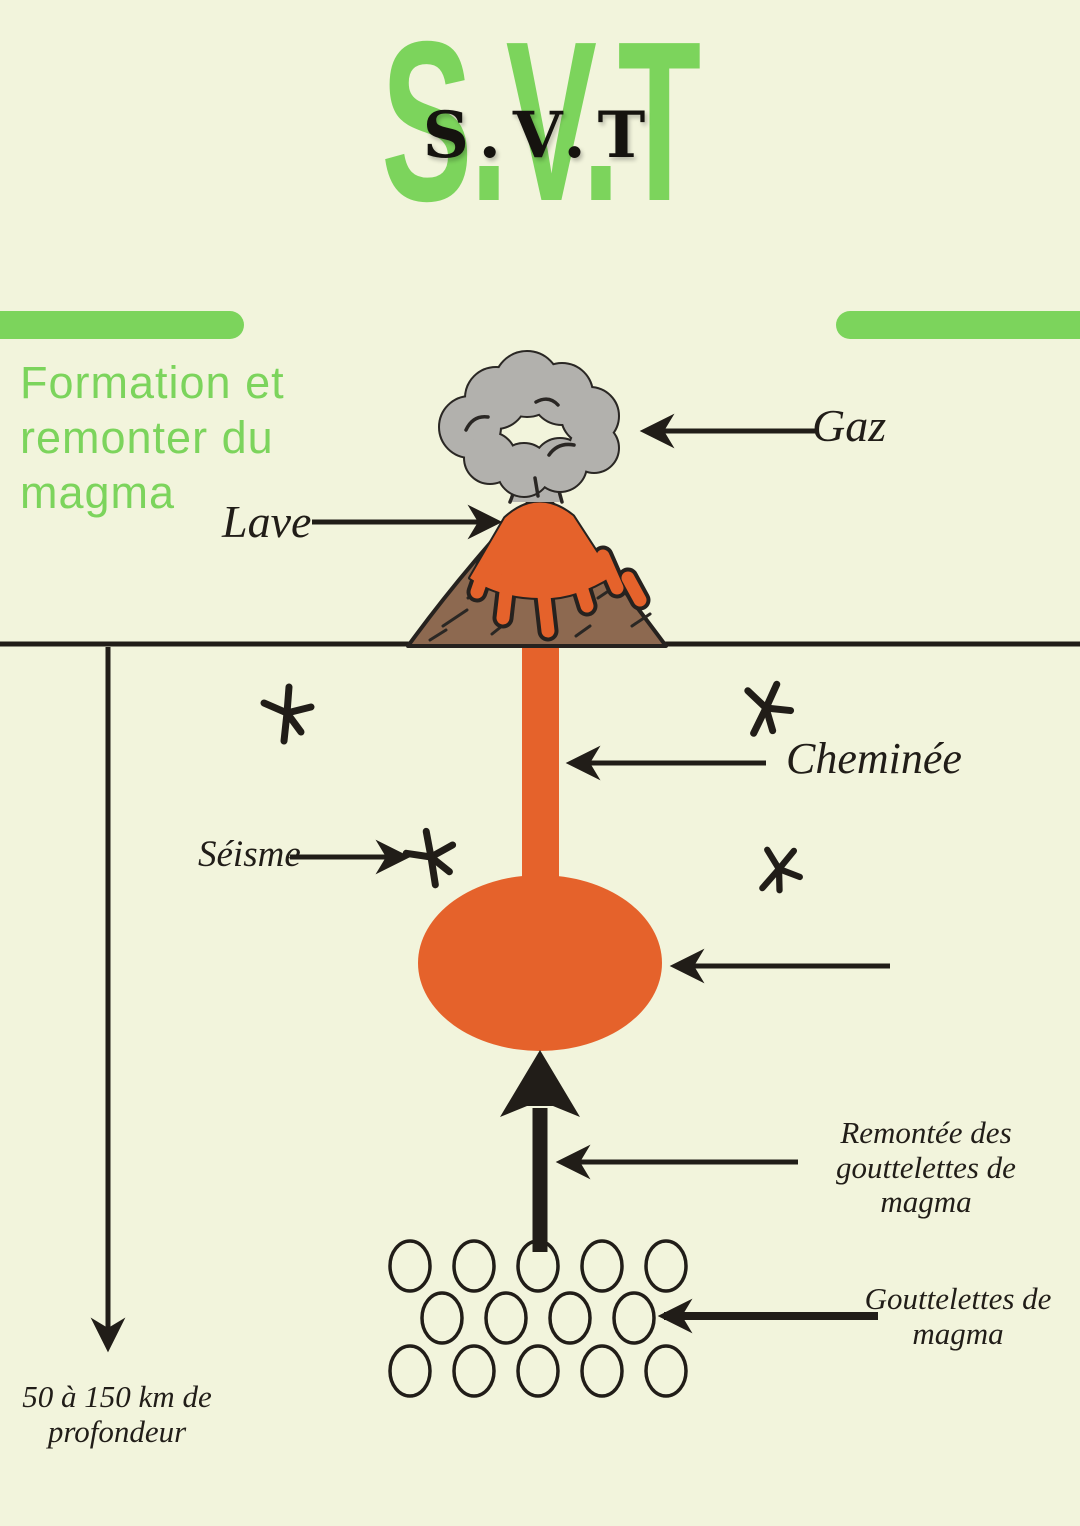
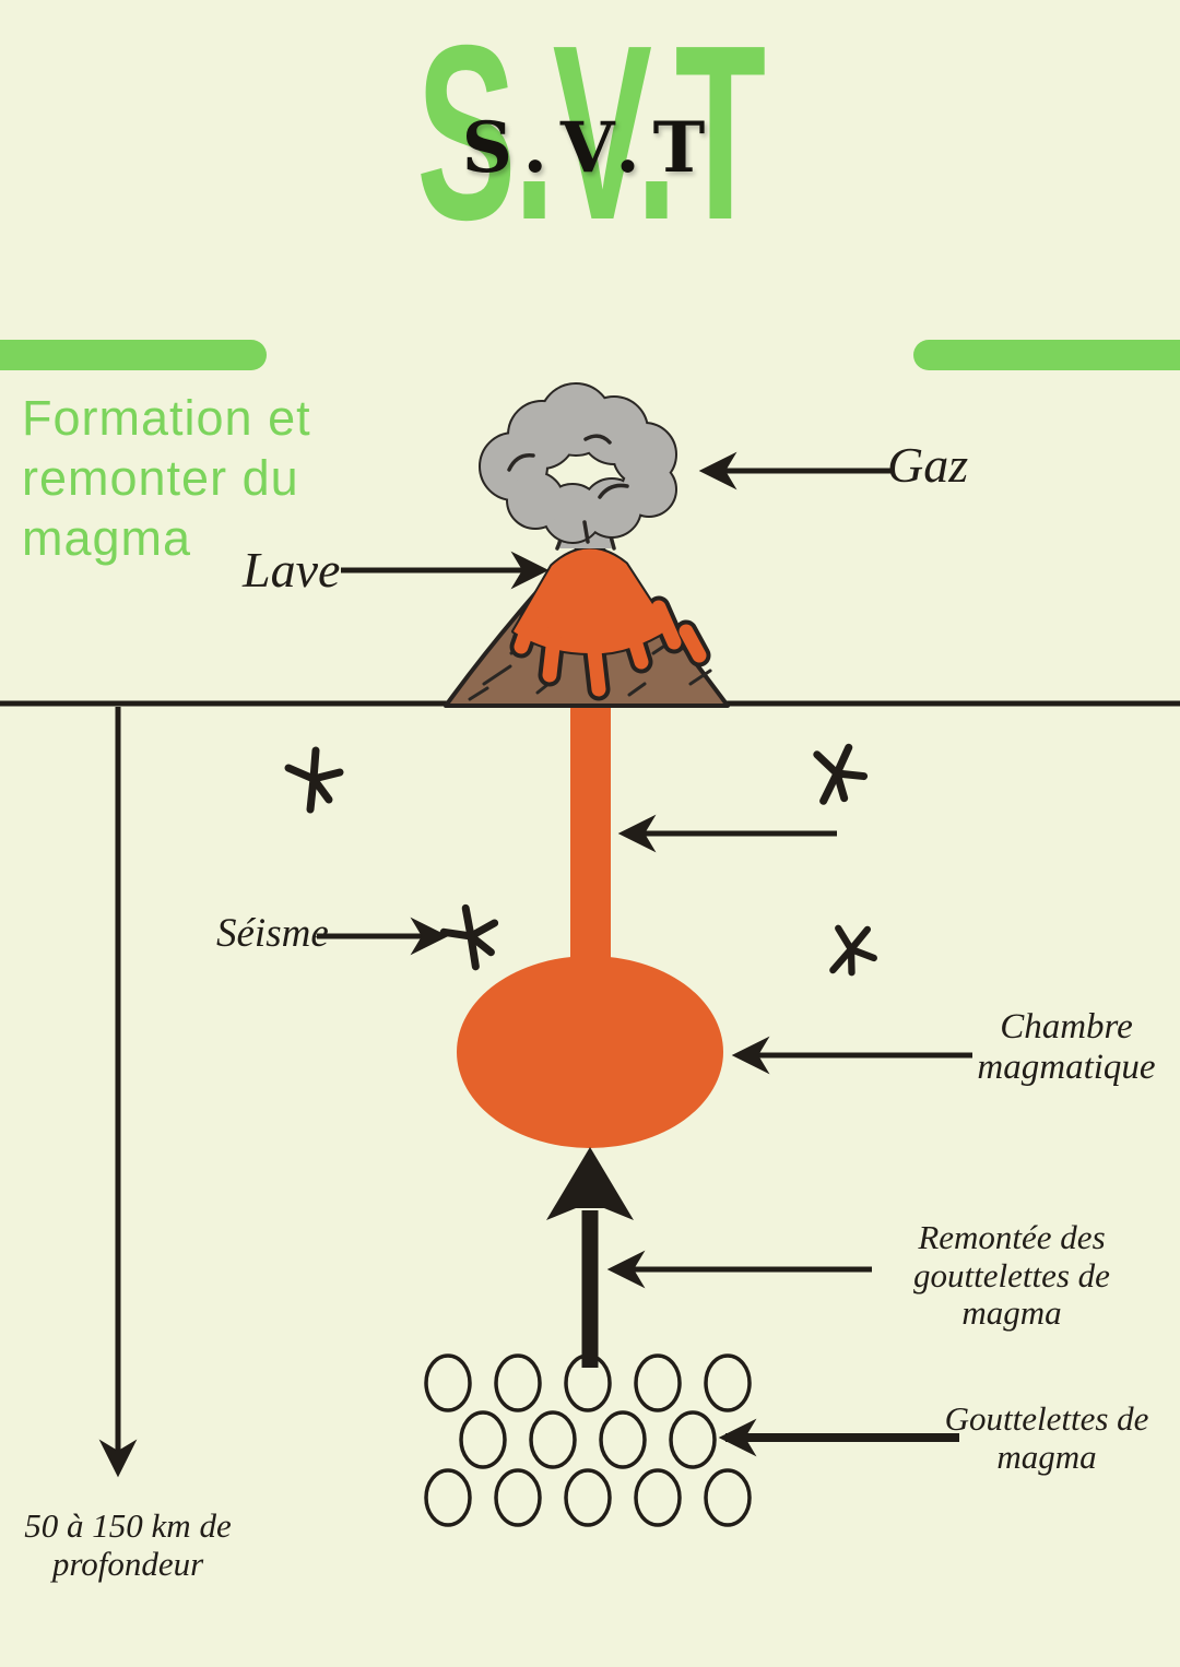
  S.V.T
  S.V.T
  Formation et
  remonter du
  magma
  Gaz
  Lave
- Cheminée
  Séisme
+ Chambre
+ magmatique
  Remontée des
  gouttelettes de magma
  Gouttelettes de
  magma
  50 à 150 km de
  profondeur
